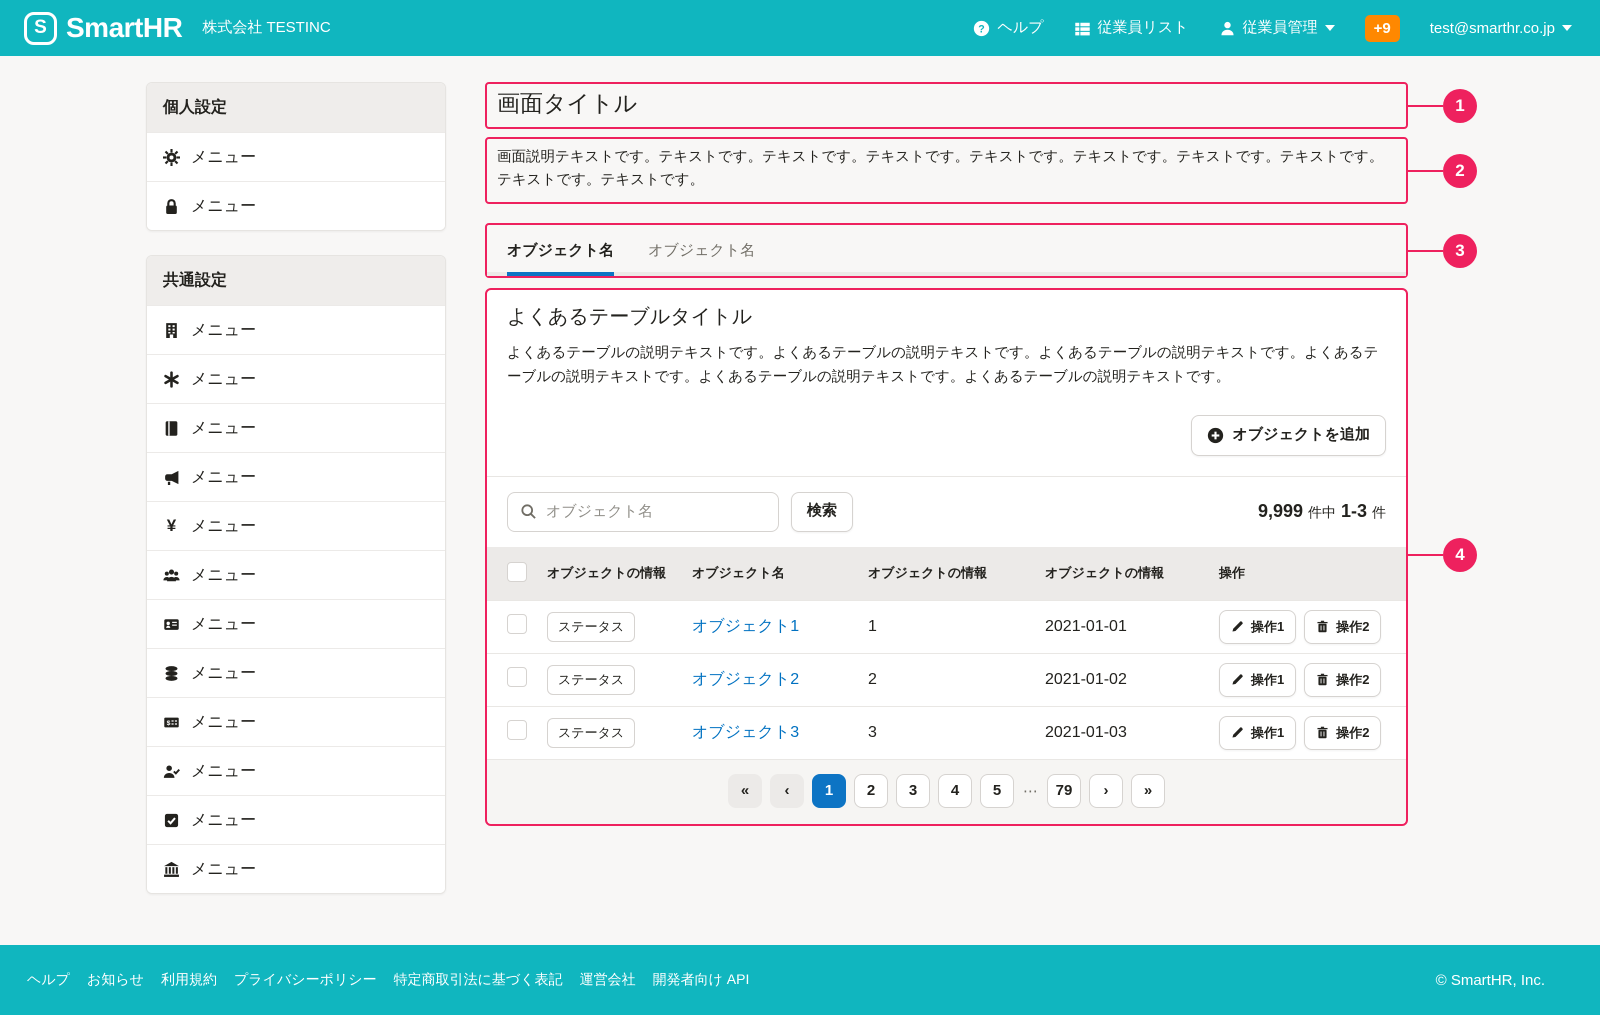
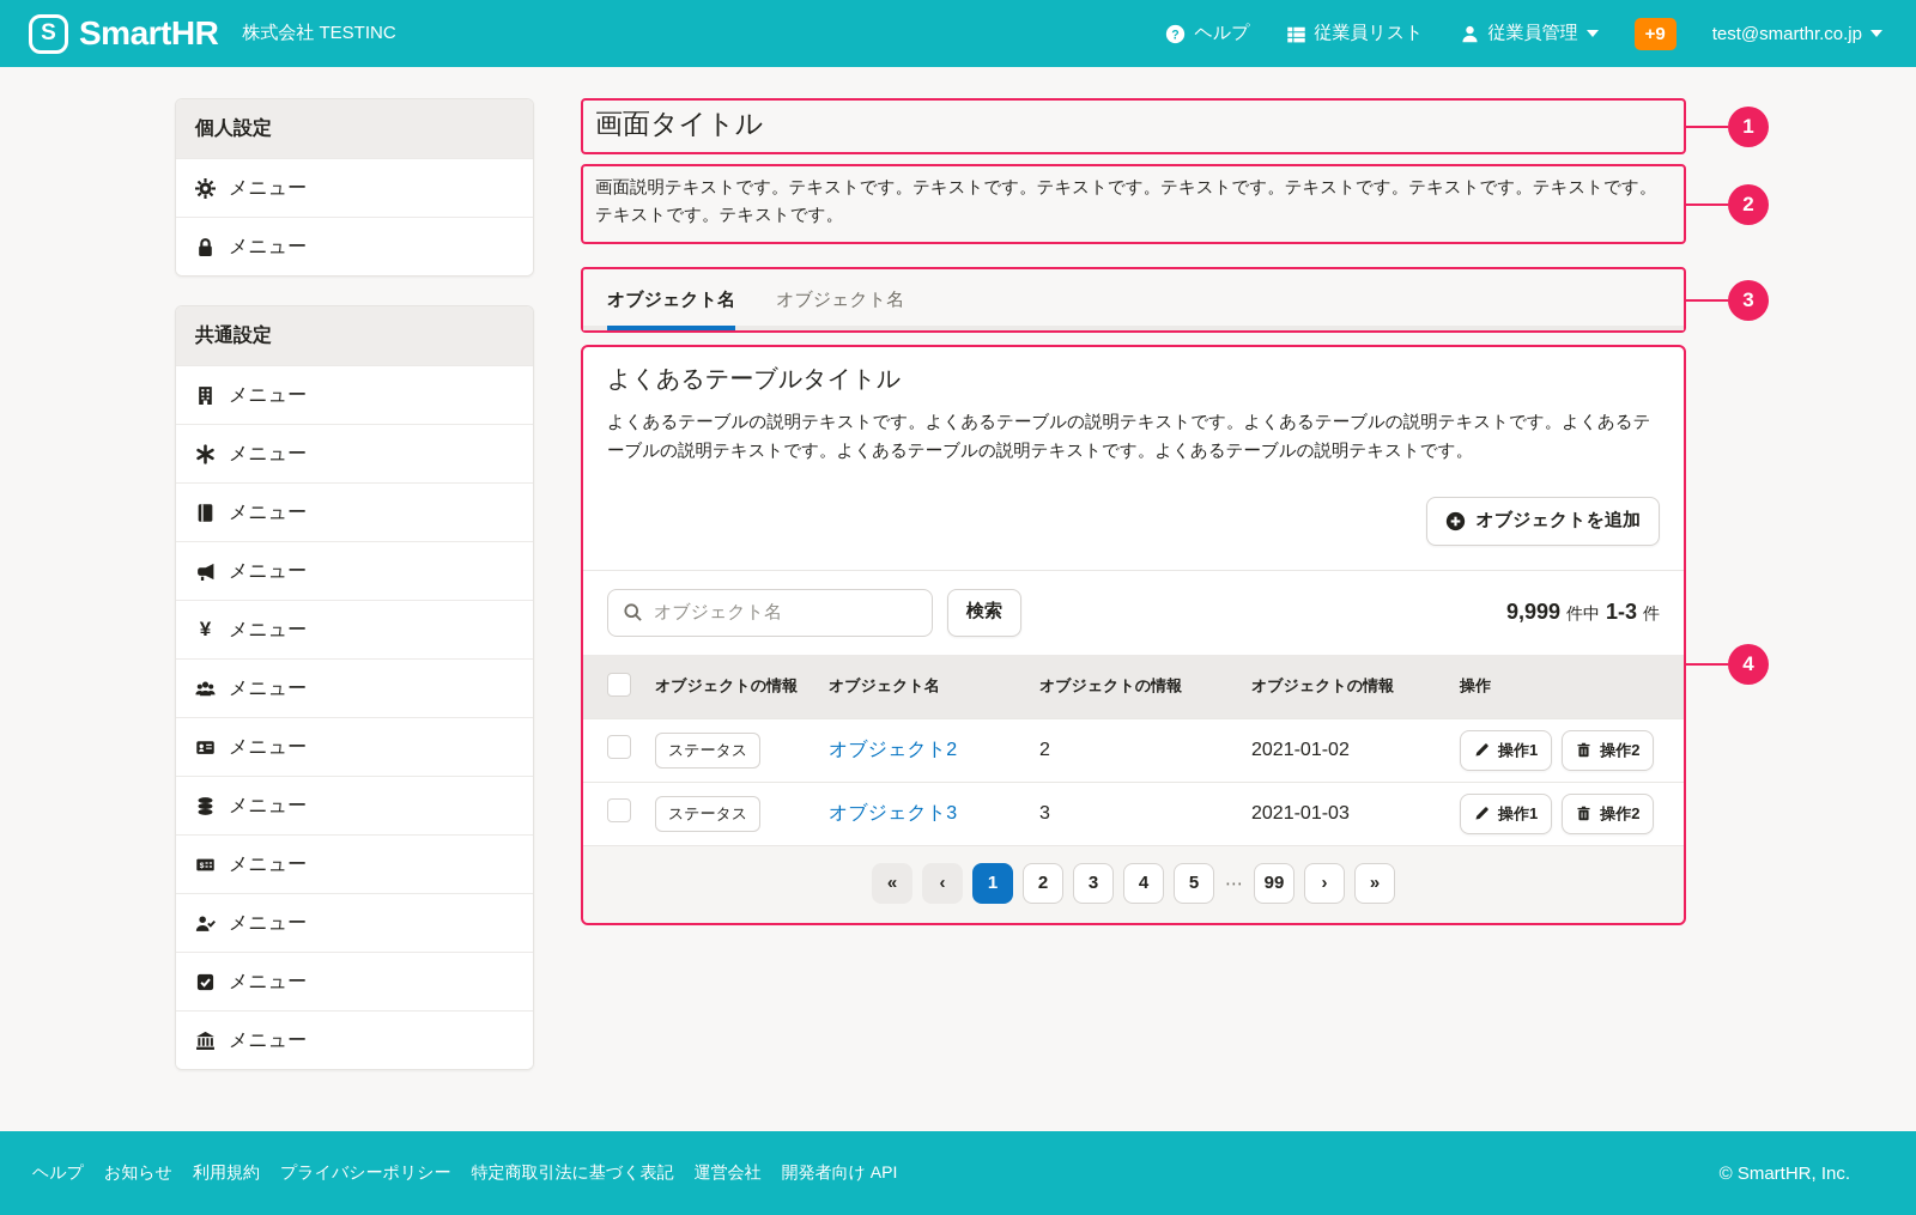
  S
  SmartHR
  株式会社 TESTINC
  ?
  ヘルプ
  従業員リスト
  従業員管理
  +9
  test@smarthr.co.jp
  個人設定
  メニュー
  メニュー
  共通設定
  メニュー
  メニュー
  メニュー
  メニュー
  ¥
  メニュー
  メニュー
  メニュー
  メニュー
  メニュー
  メニュー
  メニュー
  メニュー
  画面タイトル
  1
  画面説明テキストです。テキストです。テキストです。テキストです。テキストです。テキストです。テキストです。テキストです。テキストです。テキストです。
  2
  オブジェクト名
  オブジェクト名
  3
  よくあるテーブルタイトル
  よくあるテーブルの説明テキストです。よくあるテーブルの説明テキストです。よくあるテーブルの説明テキストです。よくあるテーブルの説明テキストです。よくあるテーブルの説明テキストです。よくあるテーブルの説明テキストです。
  オブジェクトを追加
  オブジェクト名
  検索
  9,999
  件中
  1-3
  件
  	オブジェクトの情報	オブジェクト名	オブジェクトの情報	オブジェクトの情報	操作
- 	ステータス	オブジェクト1	1	2021-01-01	操作1 操作2
  	ステータス	オブジェクト2	2	2021-01-02	操作1 操作2
  	ステータス	オブジェクト3	3	2021-01-03	操作1 操作2
  «
  ‹
  1
  2
  3
  4
  5
  ⋯
- 79
+ 99
  ›
  »
  4
  ヘルプ
  お知らせ
  利用規約
  プライバシーポリシー
  特定商取引法に基づく表記
  運営会社
  開発者向け API
  © SmartHR, Inc.
